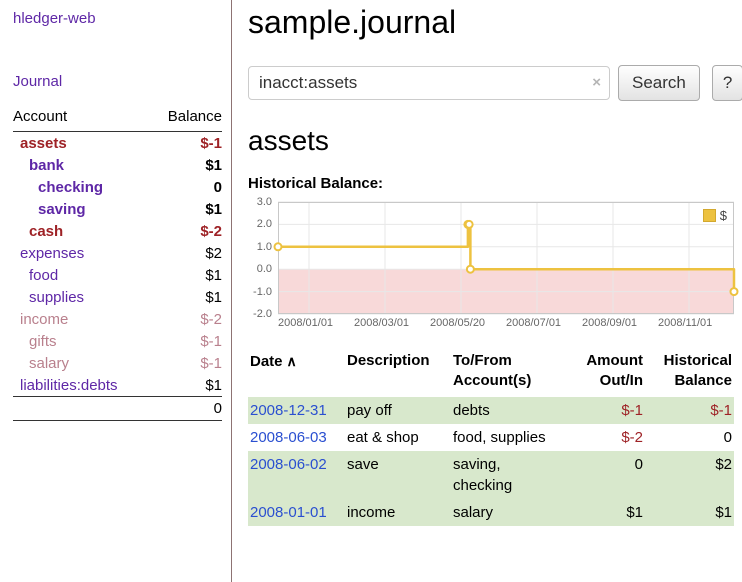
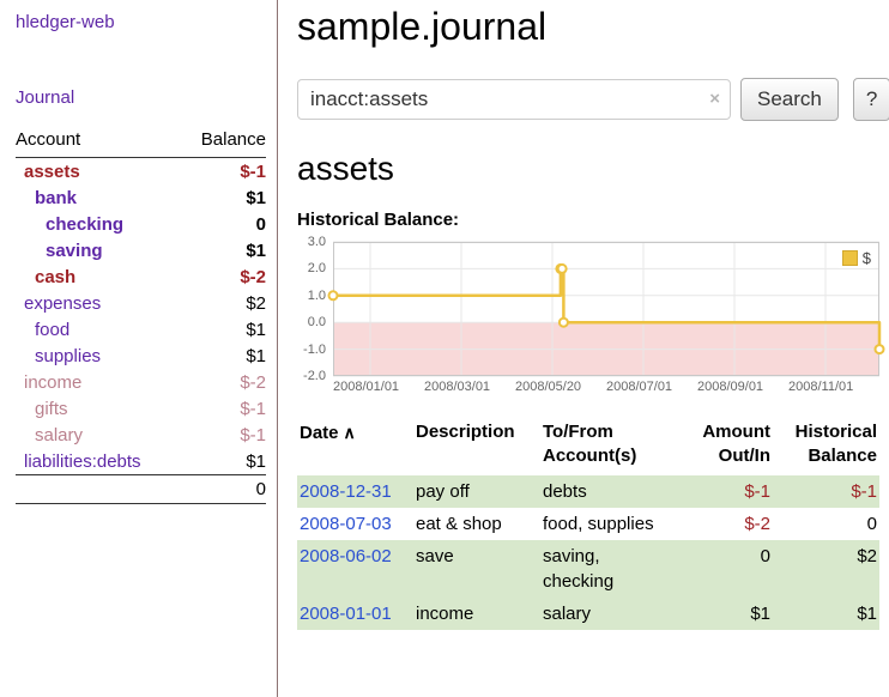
  hledger-web
  Journal
  Account	Balance
  assets	$-1
  bank	$1
  checking	0
  saving	$1
  cash	$-2
  expenses	$2
  food	$1
  supplies	$1
  income	$-2
  gifts	$-1
  salary	$-1
  liabilities:debts	$1
  	0
  sample.journal
  inacct:assets
  ×
  Search
  ?
  assets
  Historical Balance:
  3.0
  2.0
  1.0
  0.0
  -1.0
  -2.0
  $
  2008/01/01
  2008/03/01
  2008/05/20
  2008/07/01
  2008/09/01
  2008/11/01
  Date ∧	Description	To/From Account(s)	Amount Out/In	Historical Balance
  2008-12-31	pay off	debts	$-1	$-1
- 2008-06-03	eat & shop	food, supplies	$-2	0
+ 2008-07-03	eat & shop	food, supplies	$-2	0
  2008-06-02	save	saving, checking	0	$2
  2008-01-01	income	salary	$1	$1
